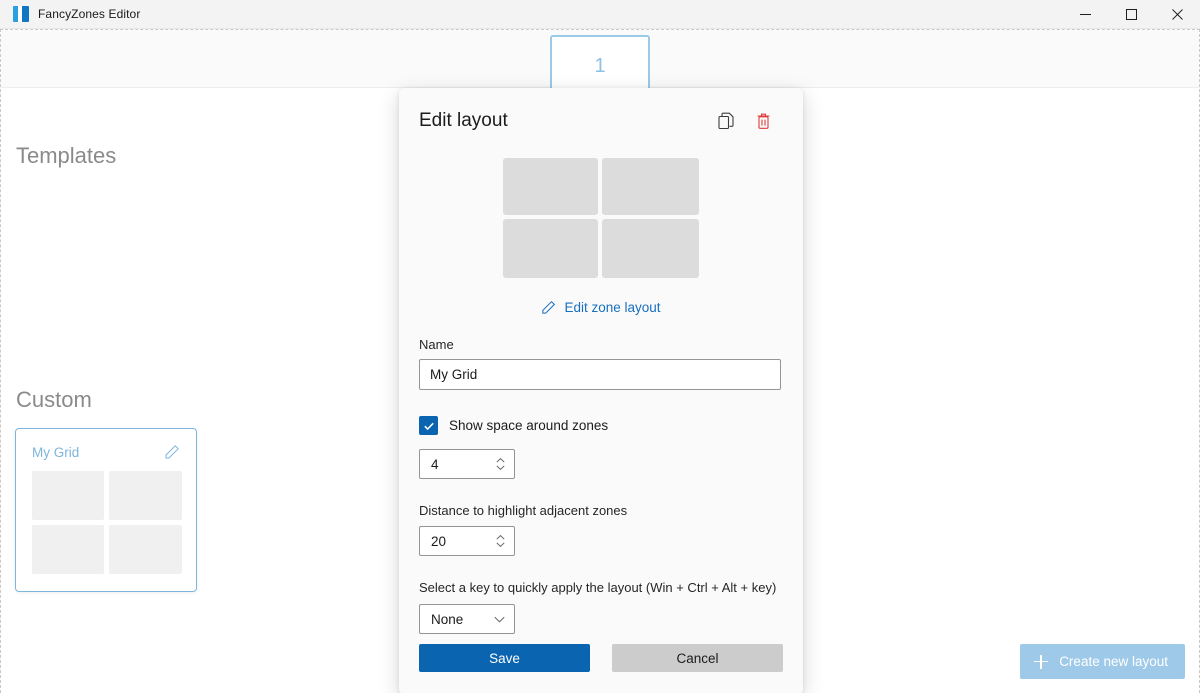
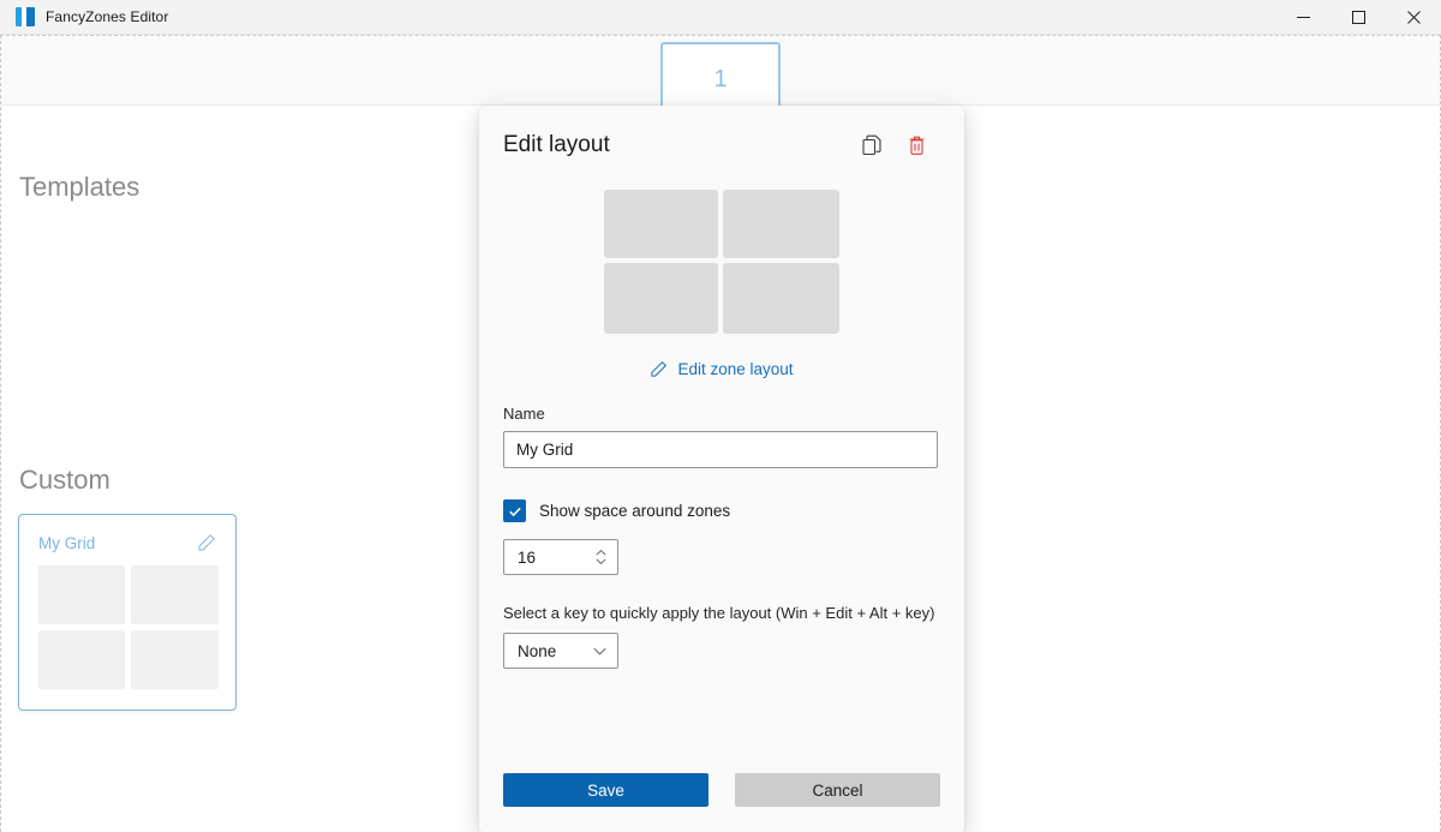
  FancyZones Editor
  1
  Templates
  Custom
  My Grid
- Create new layout
  Edit layout
  Edit zone layout
  Name
  My Grid
  Show space around zones
- 4
+ 16
- Distance to highlight adjacent zones
- 20
- Select a key to quickly apply the layout (Win + Ctrl + Alt + key)
+ Select a key to quickly apply the layout (Win + Edit + Alt + key)
  None
  Save
  Cancel
